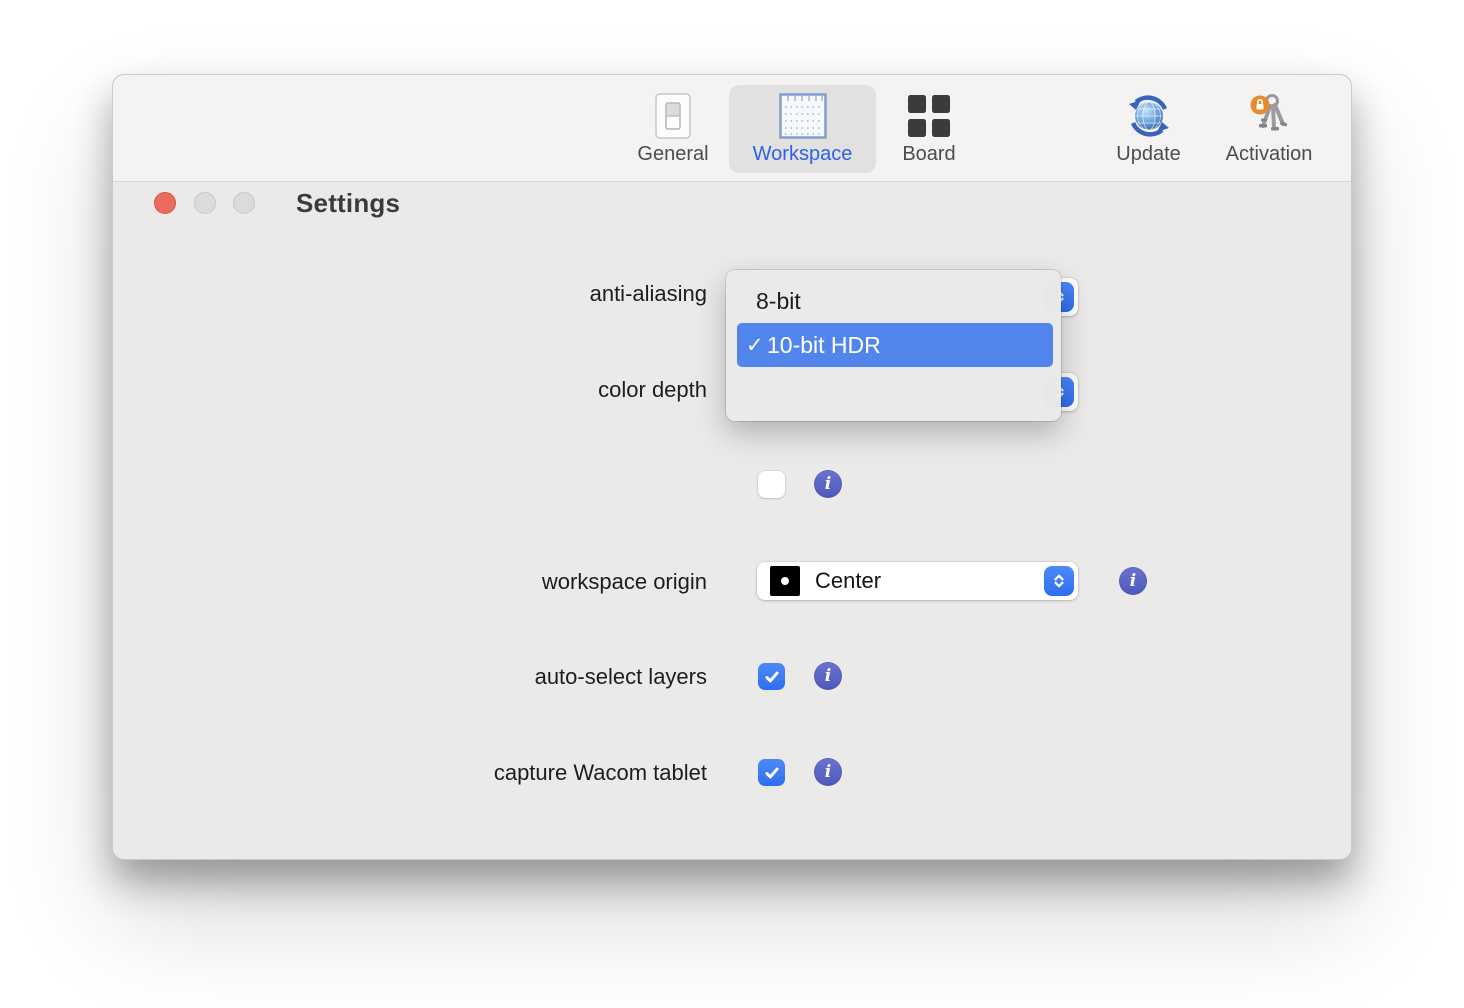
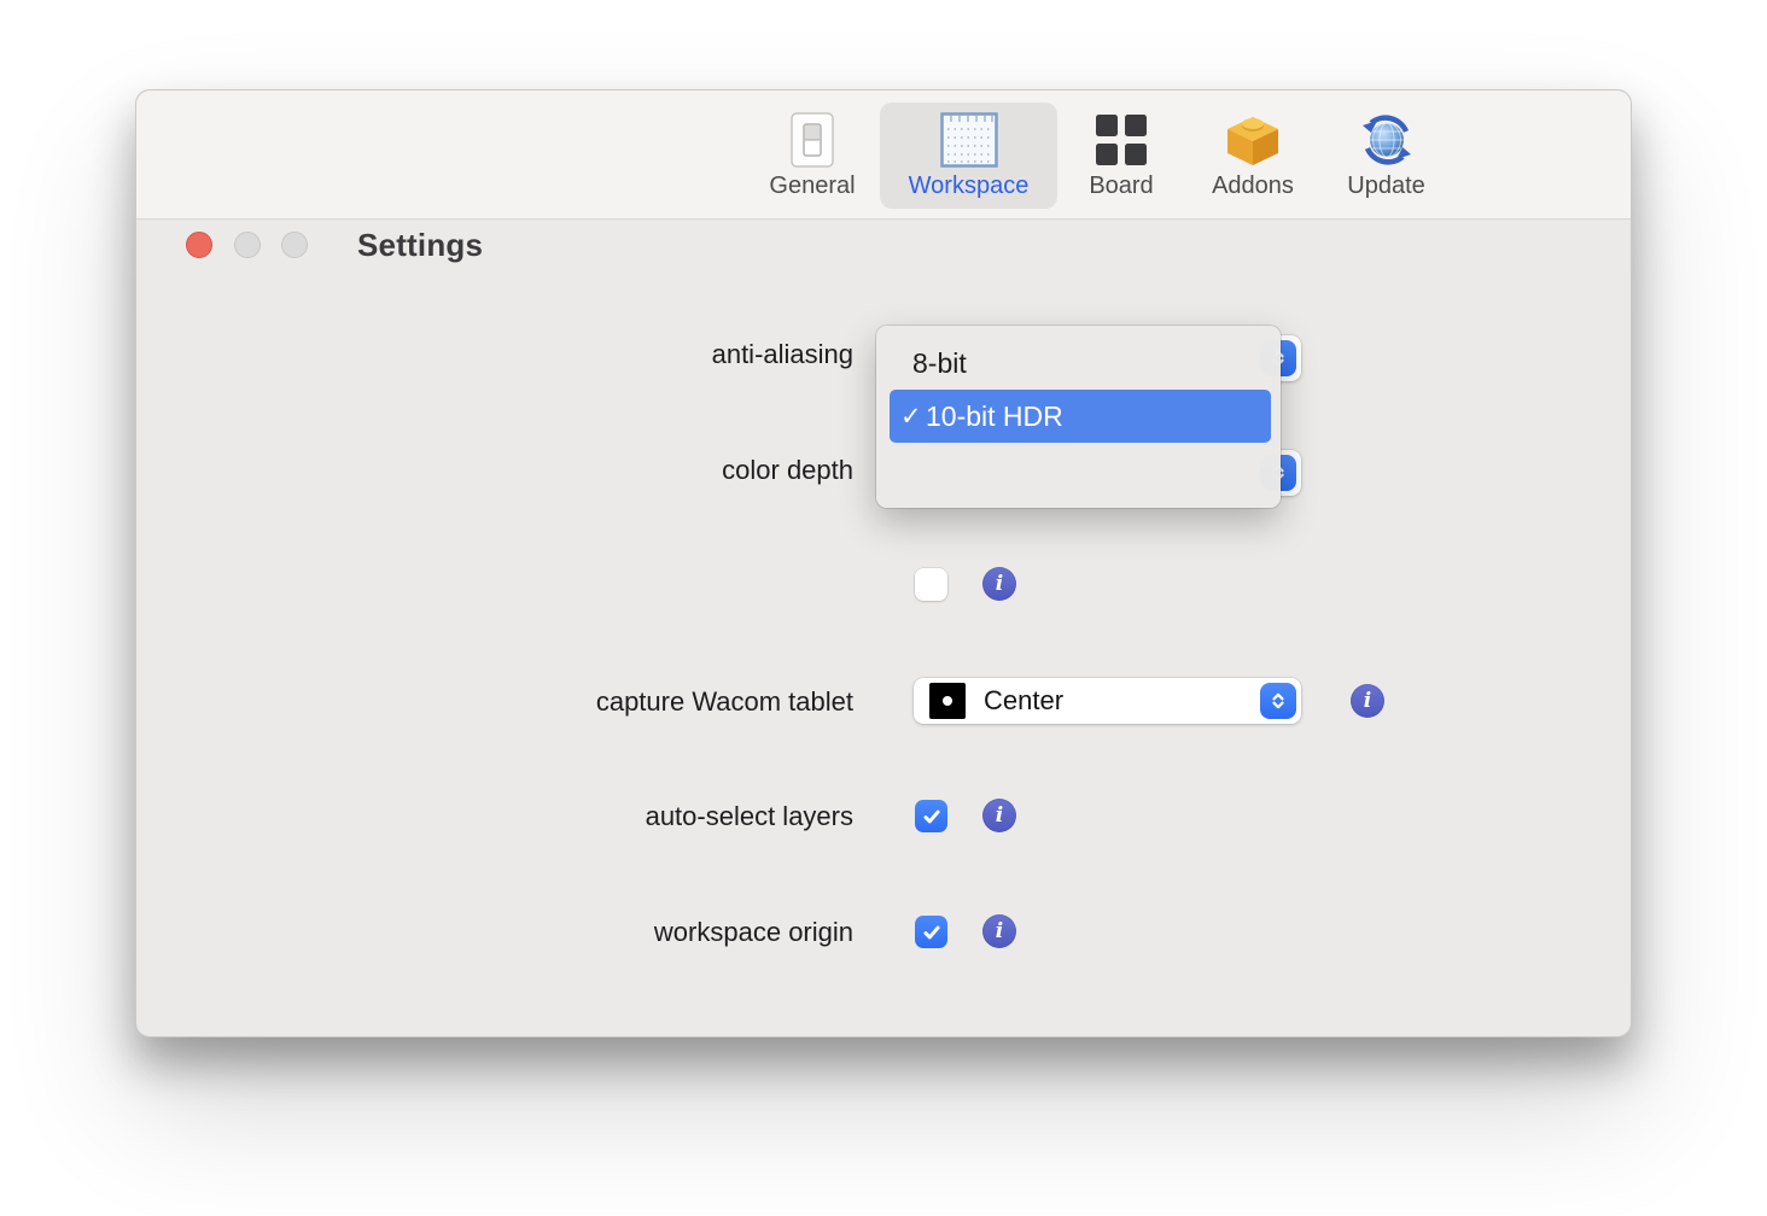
  Settings
  General
  Workspace
  Board
+ Addons
  Update
- Activation
  anti-aliasing
  color depth
  8-bit
  ✓
  10-bit HDR
  i
- workspace origin
+ capture Wacom tablet
  Center
  i
  auto-select layers
  i
- capture Wacom tablet
+ workspace origin
  i
